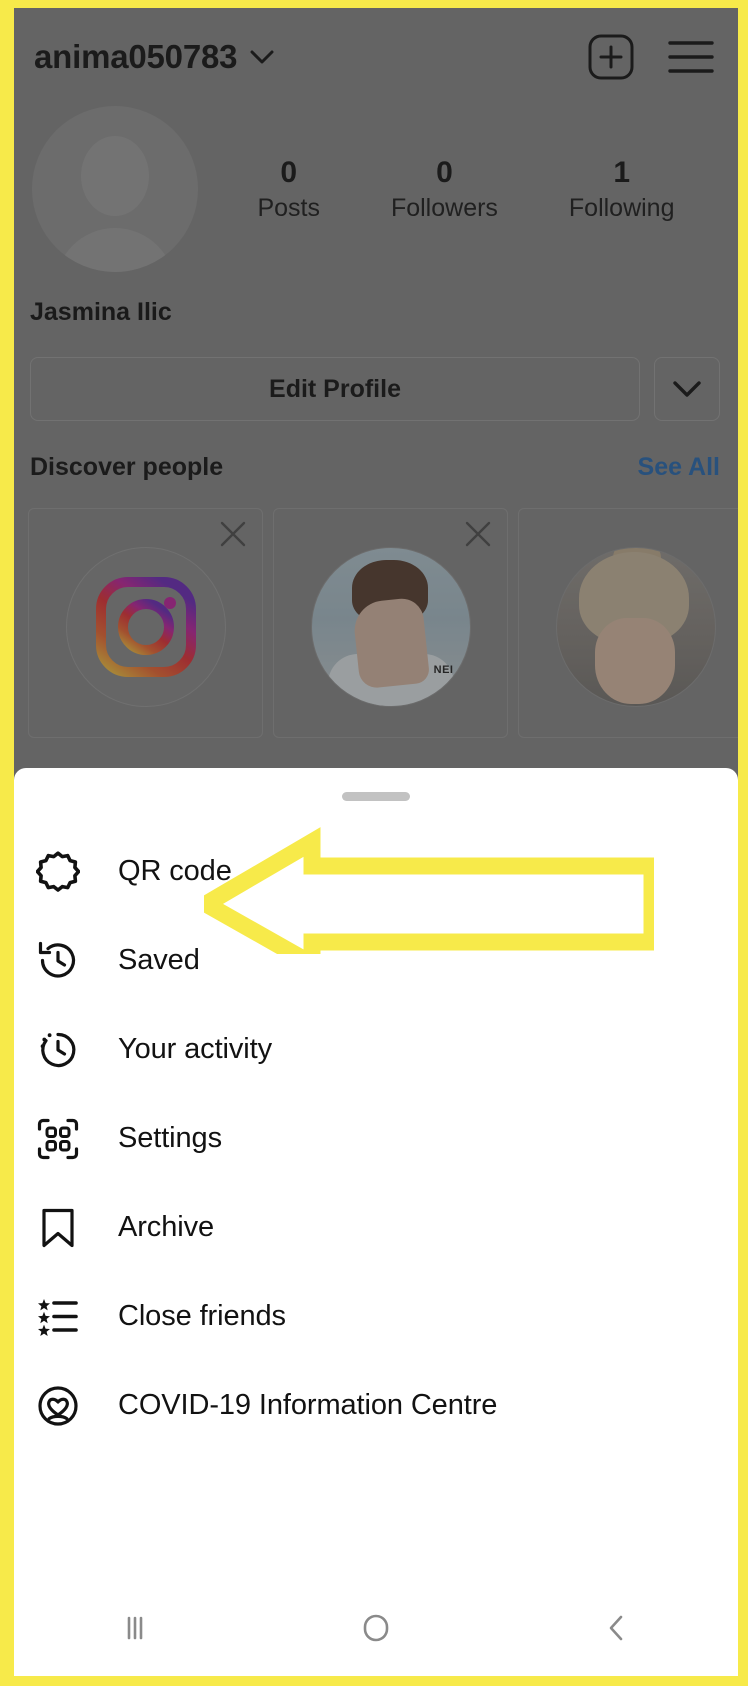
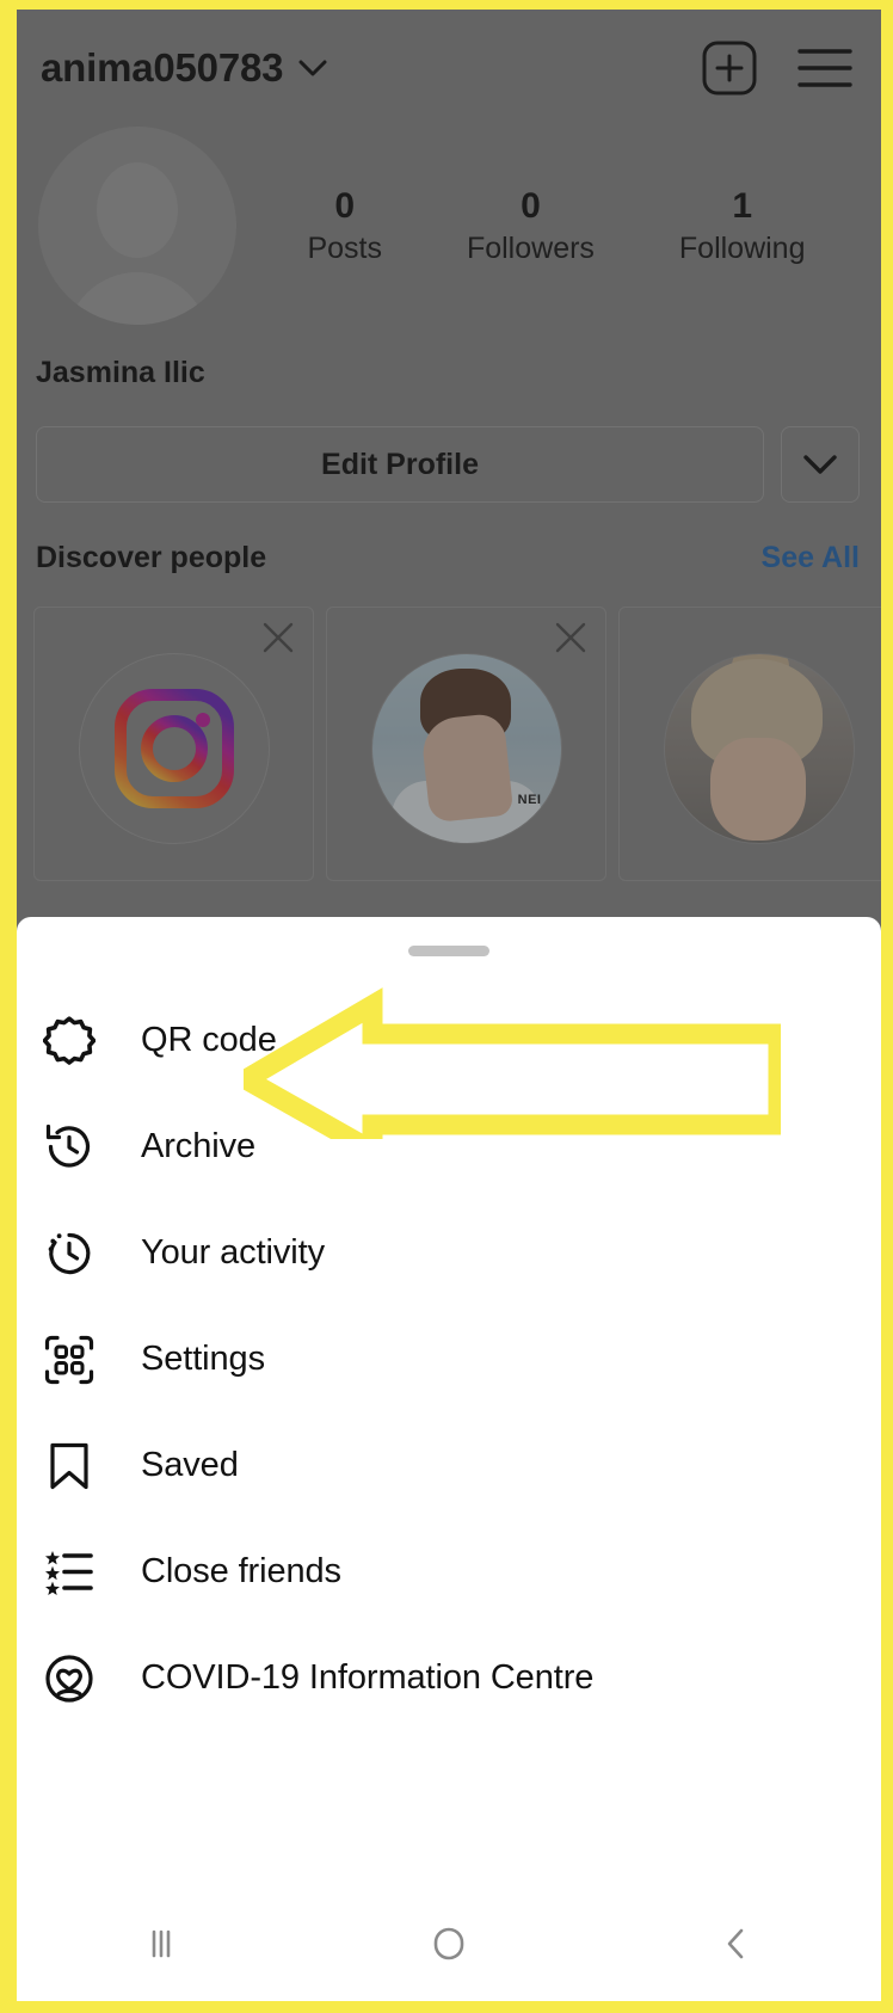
  anima050783
  0
  Posts
  0
  Followers
  1
  Following
  Jasmina Ilic
  Edit Profile
  Discover people
  See All
  NEI
  QR code
- Saved
+ Archive
  Your activity
  Settings
- Archive
+ Saved
  Close friends
  COVID-19 Information Centre
